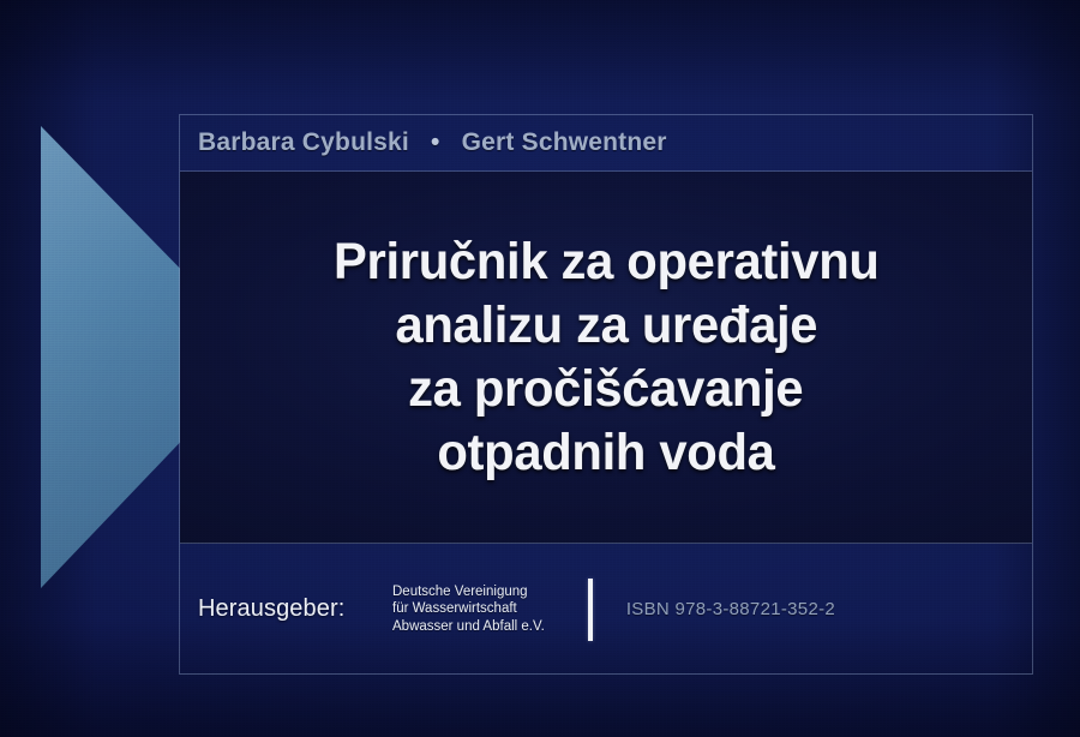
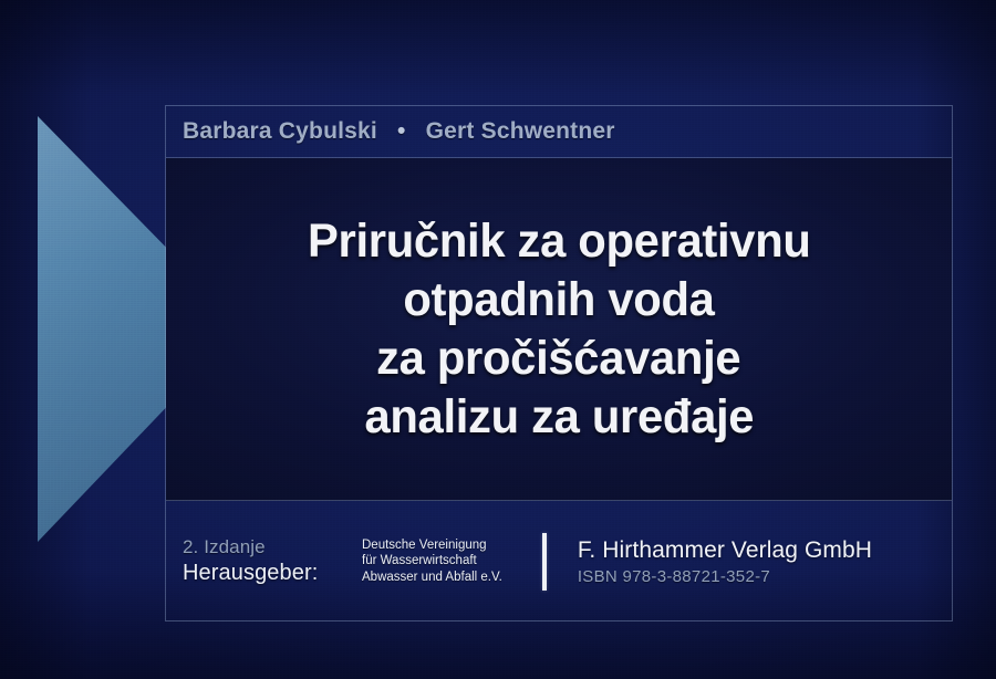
  Barbara Cybulski • Gert Schwentner
  Priručnik za operativnu
- analizu za uređaje
+ otpadnih voda
  za pročišćavanje
- otpadnih voda
+ analizu za uređaje
+ 2. Izdanje
  Herausgeber:
  Deutsche Vereinigung
  für Wasserwirtschaft
  Abwasser und Abfall e.V.
+ F. Hirthammer Verlag GmbH
- ISBN 978-3-88721-352-2
+ ISBN 978-3-88721-352-7
